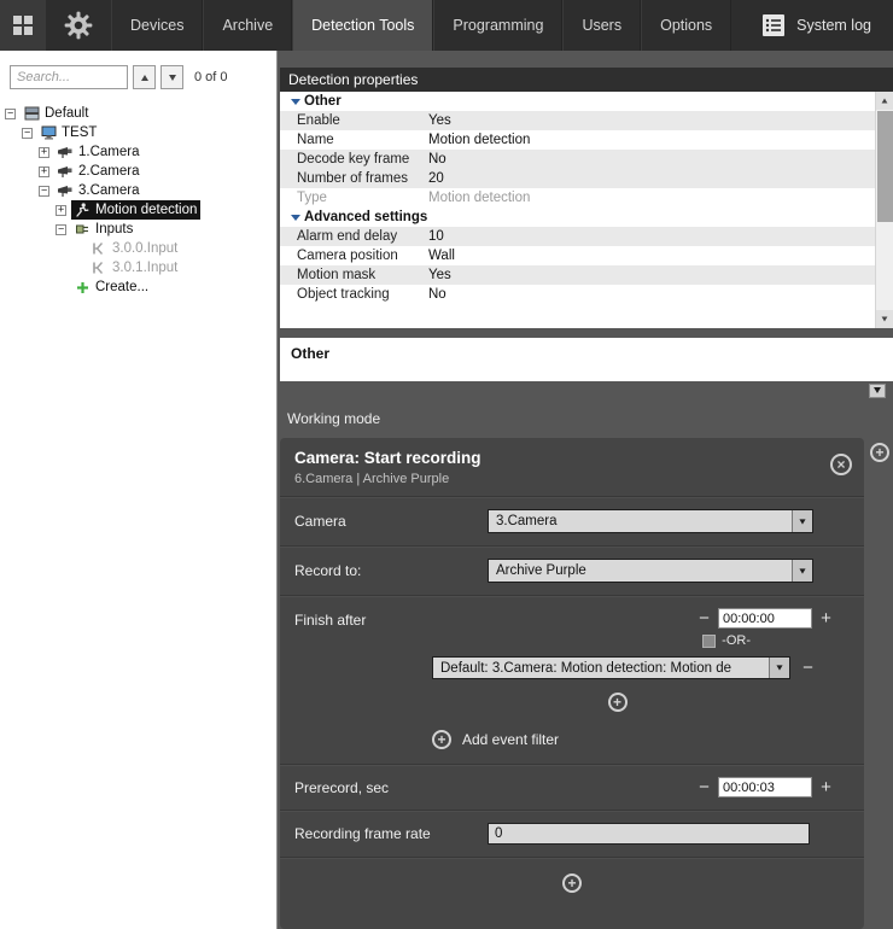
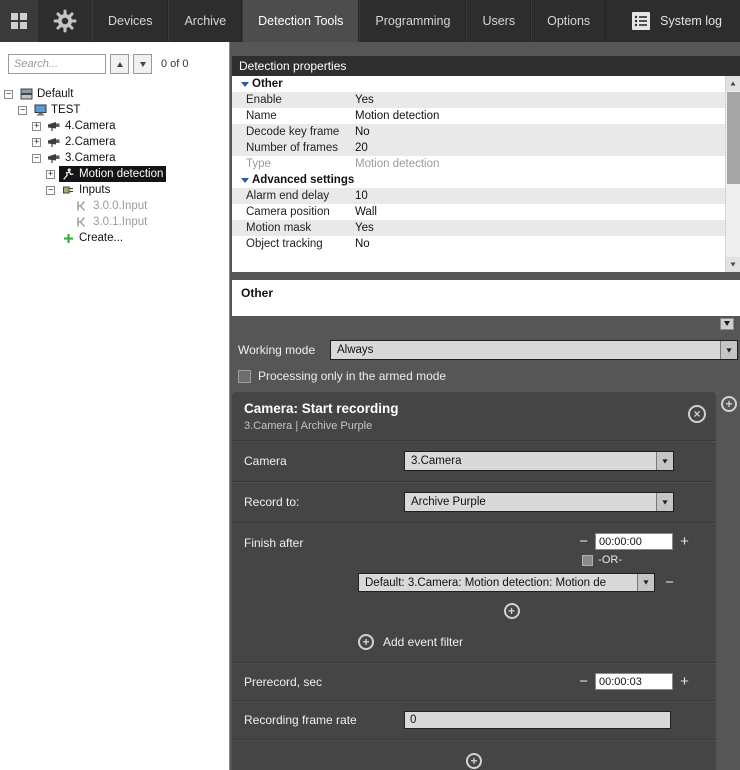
  Devices
  Archive
  Detection Tools
  Programming
  Users
  Options
  System log
  Search...
  0 of 0
  −
  Default
  −
  TEST
  +
- 1.Camera
+ 4.Camera
  +
  2.Camera
  −
  3.Camera
  +
  Motion detection
  −
  Inputs
  3.0.0.Input
  3.0.1.Input
  Create...
  Detection properties
  Other
  Enable
  Yes
  Name
  Motion detection
  Decode key frame
  No
  Number of frames
  20
  Type
  Motion detection
  Advanced settings
  Alarm end delay
  10
  Camera position
  Wall
  Motion mask
  Yes
  Object tracking
  No
  Other
  Working mode
+ Always
+ Processing only in the armed mode
  Camera: Start recording
- 6.Camera | Archive Purple
+ 3.Camera | Archive Purple
  ×
  Camera
  3.Camera
  Record to:
  Archive Purple
  Finish after
  −
  00:00:00
  +
  -OR-
  Default: 3.Camera: Motion detection: Motion de
  −
  +
  +
  Add event filter
  Prerecord, sec
  −
  00:00:03
  +
  Recording frame rate
  0
  +
  +
